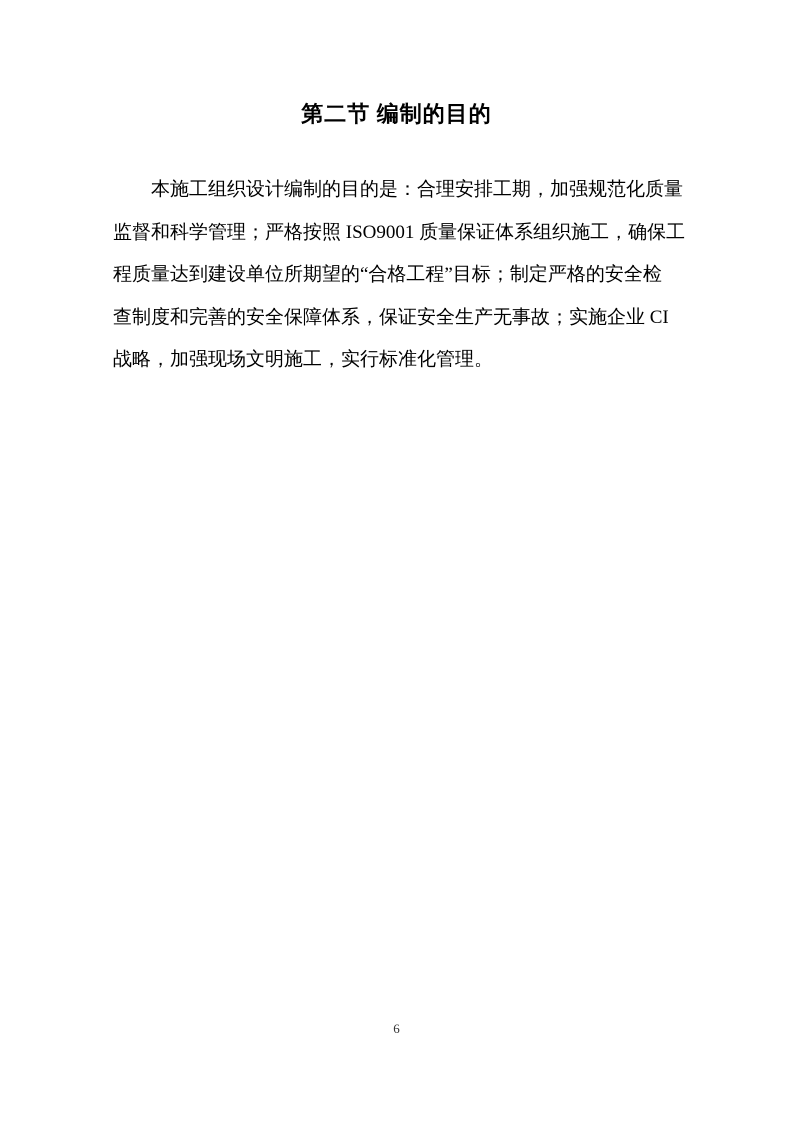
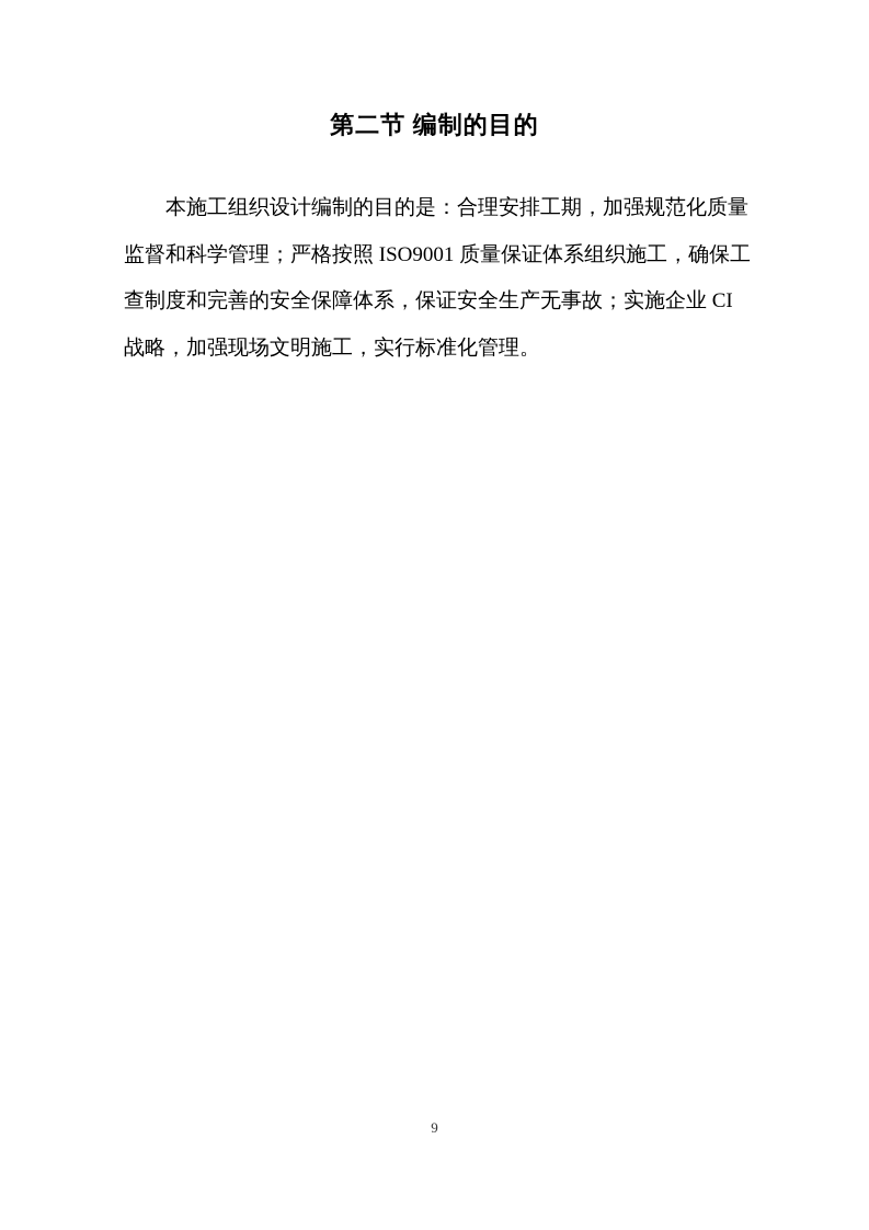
  第二节 编制的目的
  本施工组织设计编制的目的是：合理安排工期，加强规范化质量
  监督和科学管理；严格按照 ISO9001 质量保证体系组织施工，确保工
- 程质量达到建设单位所期望的“合格工程”目标；制定严格的安全检
  查制度和完善的安全保障体系，保证安全生产无事故；实施企业 CI
  战略，加强现场文明施工，实行标准化管理。
- 6
+ 9
